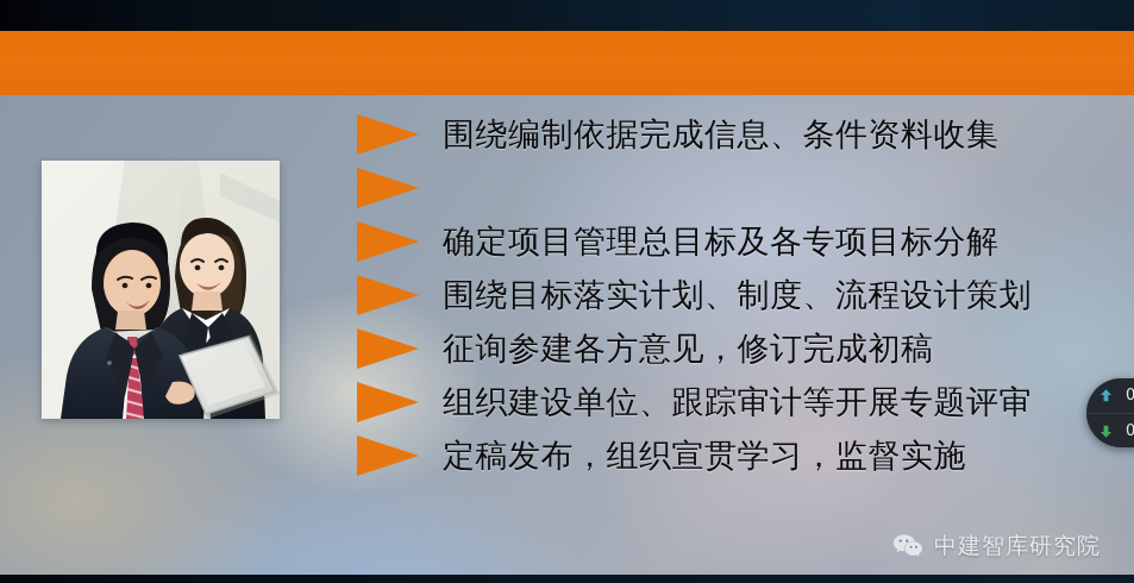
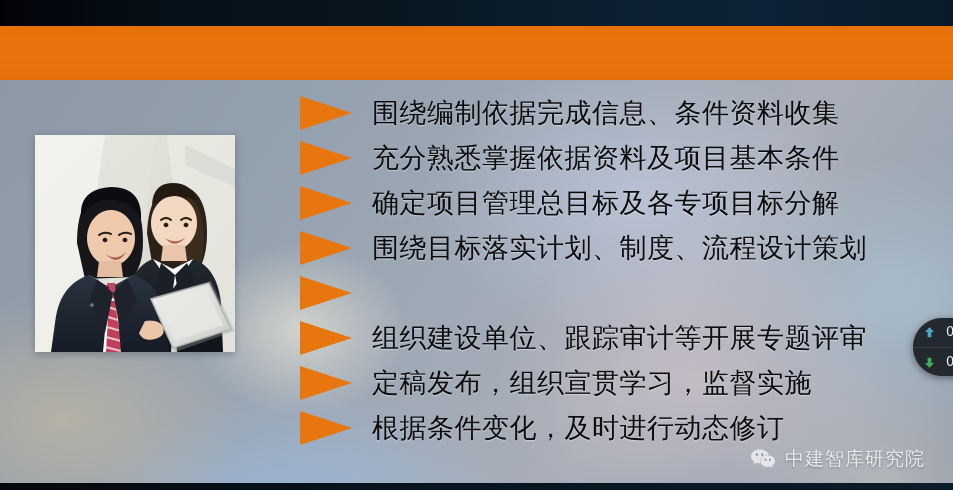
  围绕编制依据完成信息、条件资料收集
+ 充分熟悉掌握依据资料及项目基本条件
  确定项目管理总目标及各专项目标分解
  围绕目标落实计划、制度、流程设计策划
- 征询参建各方意见，修订完成初稿
  组织建设单位、跟踪审计等开展专题评审
  定稿发布，组织宣贯学习，监督实施
+ 根据条件变化，及时进行动态修订
  中建智库研究院
  0
  0
